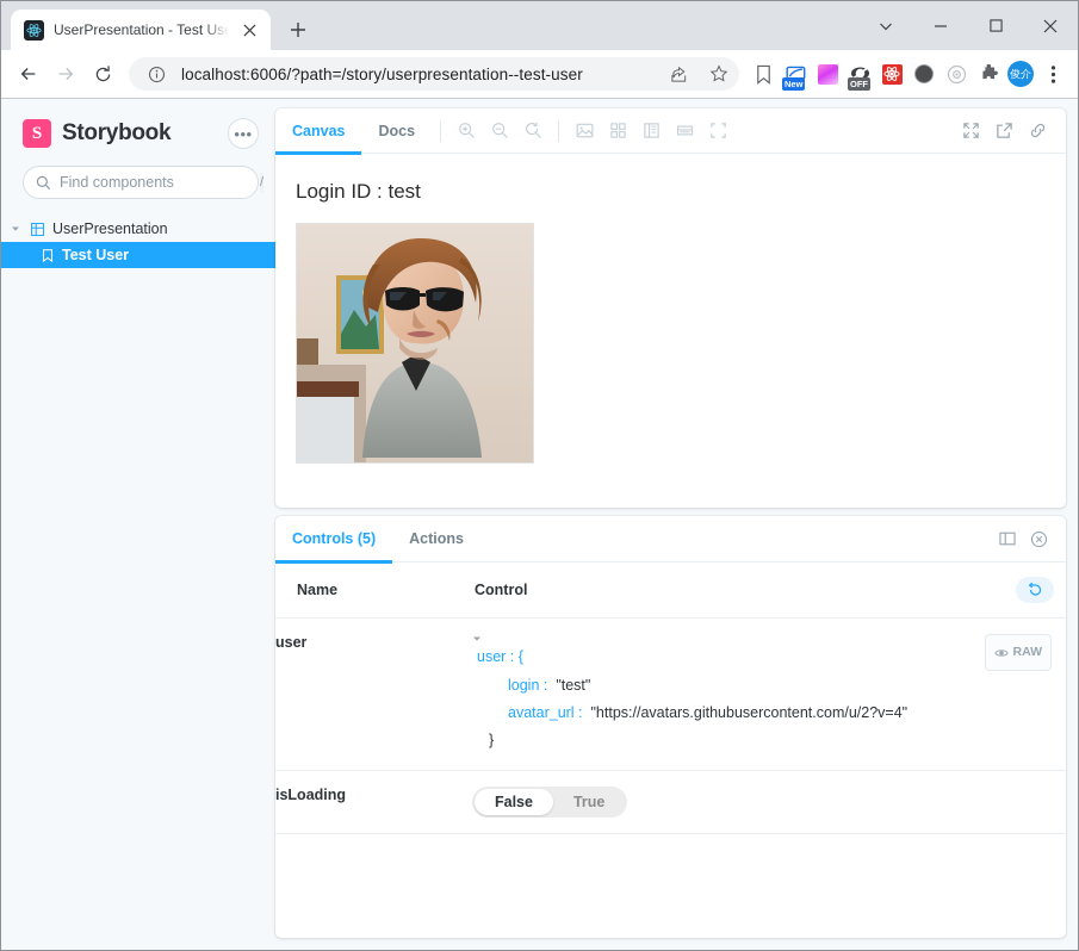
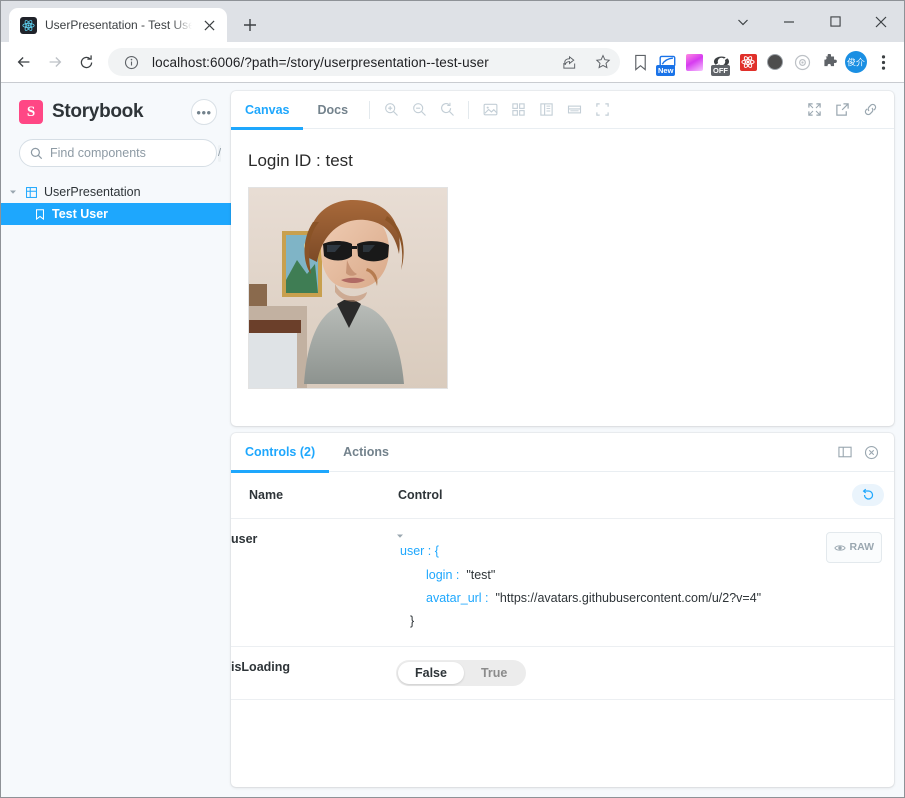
  UserPresentation - Test Use
  localhost:6006/?path=/story/userpresentation--test-user
  New
  OFF
  俊介
  S
  Storybook
  •••
  Find components
  /
  UserPresentation
  Test User
  Canvas
  Docs
  Login ID : test
- Controls (5)
+ Controls (2)
  Actions
  Name	Control
  user	user : { login : "test" avatar_url : "https://avatars.githubusercontent.com/u/2?v=4" } RAW
  isLoading	False True
